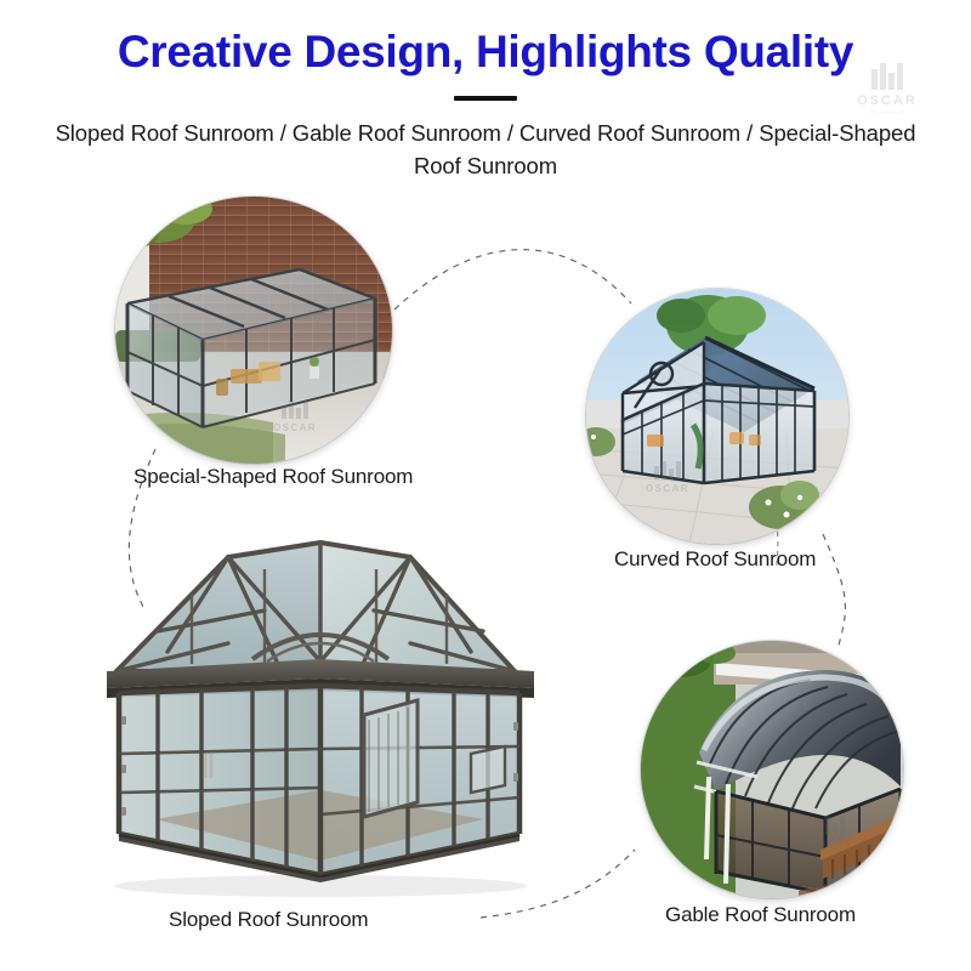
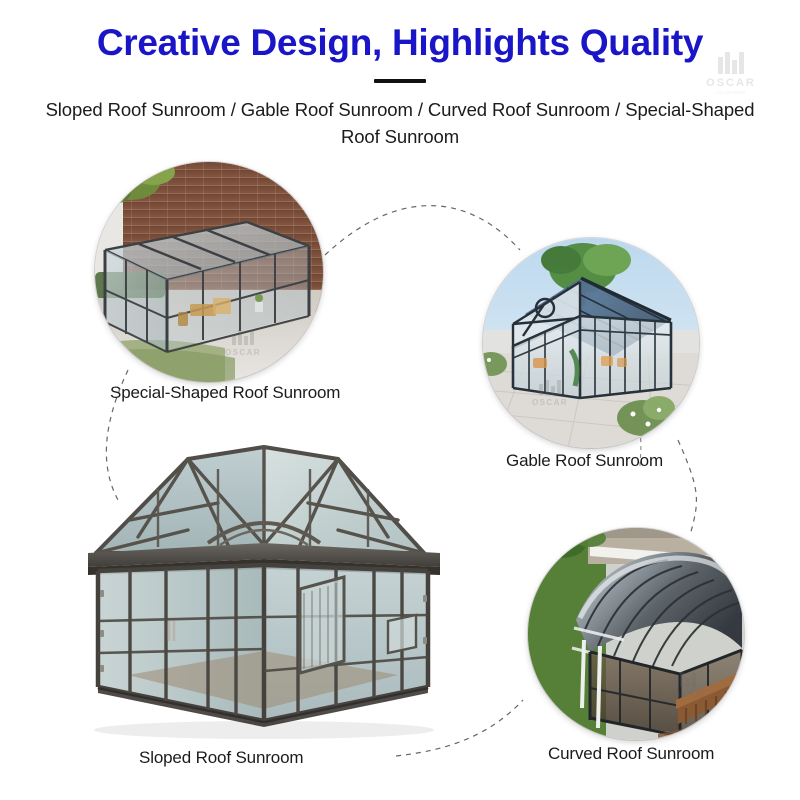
  Creative Design, Highlights Quality
  Sloped Roof Sunroom / Gable Roof Sunroom / Curved Roof Sunroom / Special-Shaped Roof Sunroom
  OSCAR
  OSCAR
  Special-Shaped Roof Sunroom
  OSCAR
- Curved Roof Sunroom
+ Gable Roof Sunroom
  Sloped Roof Sunroom
  OSCAR
- Gable Roof Sunroom
+ Curved Roof Sunroom
